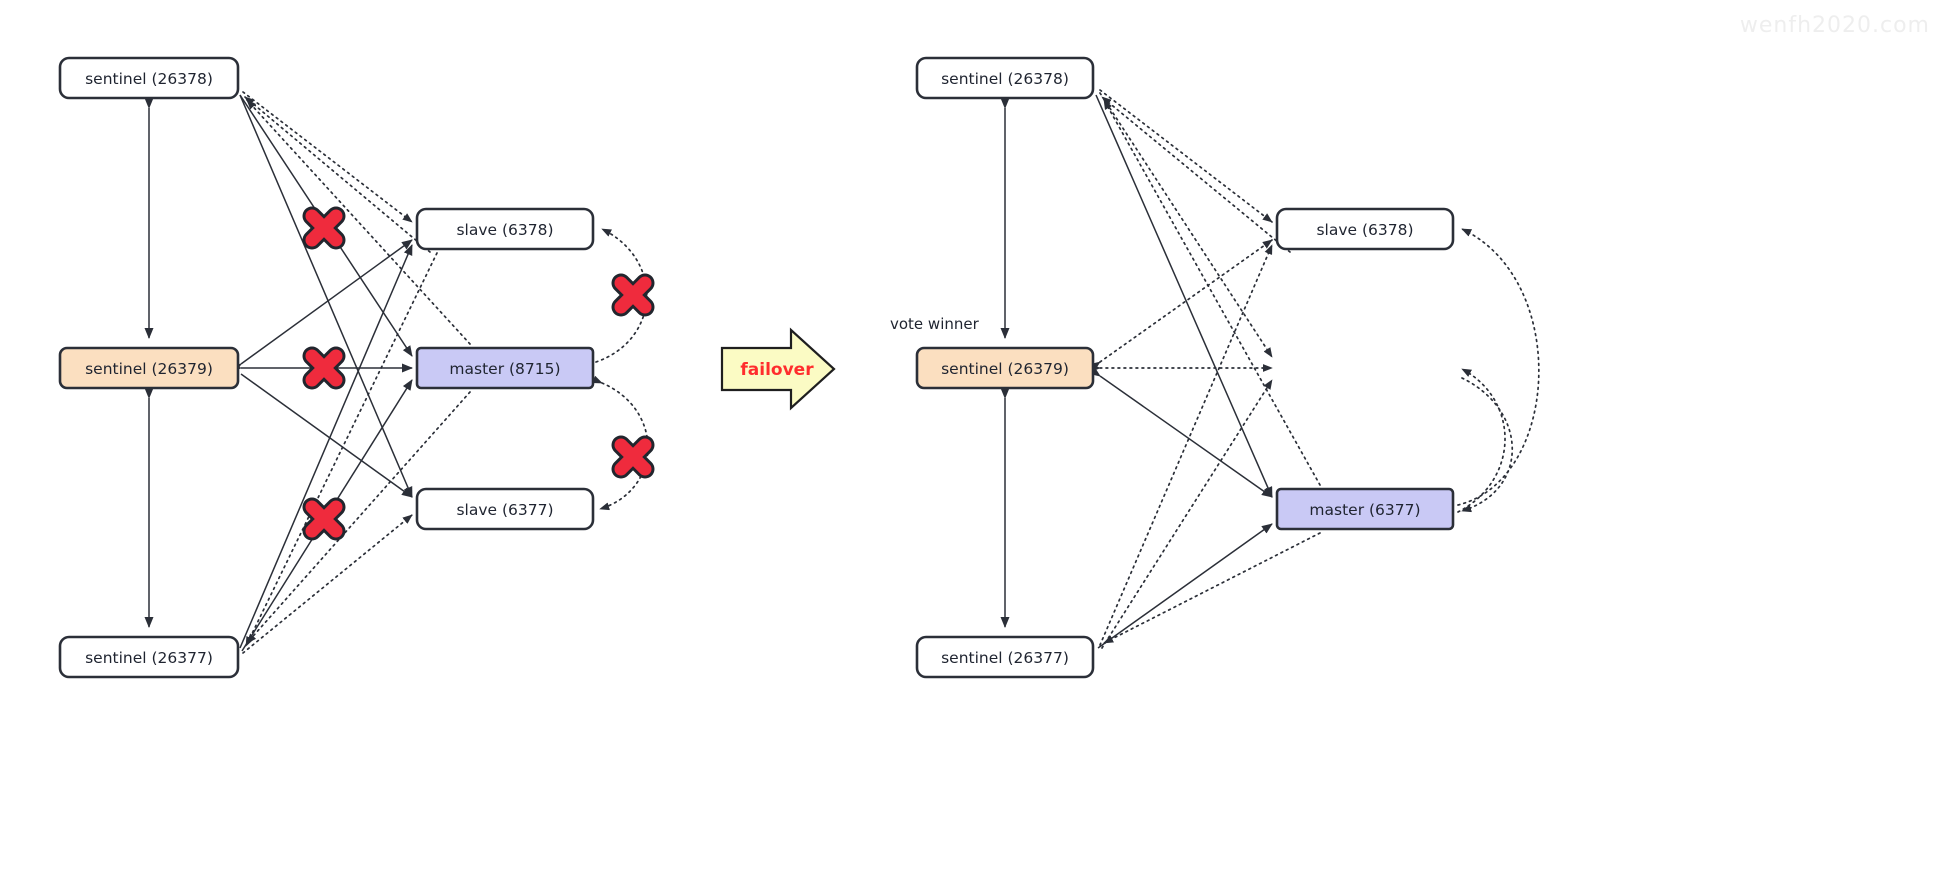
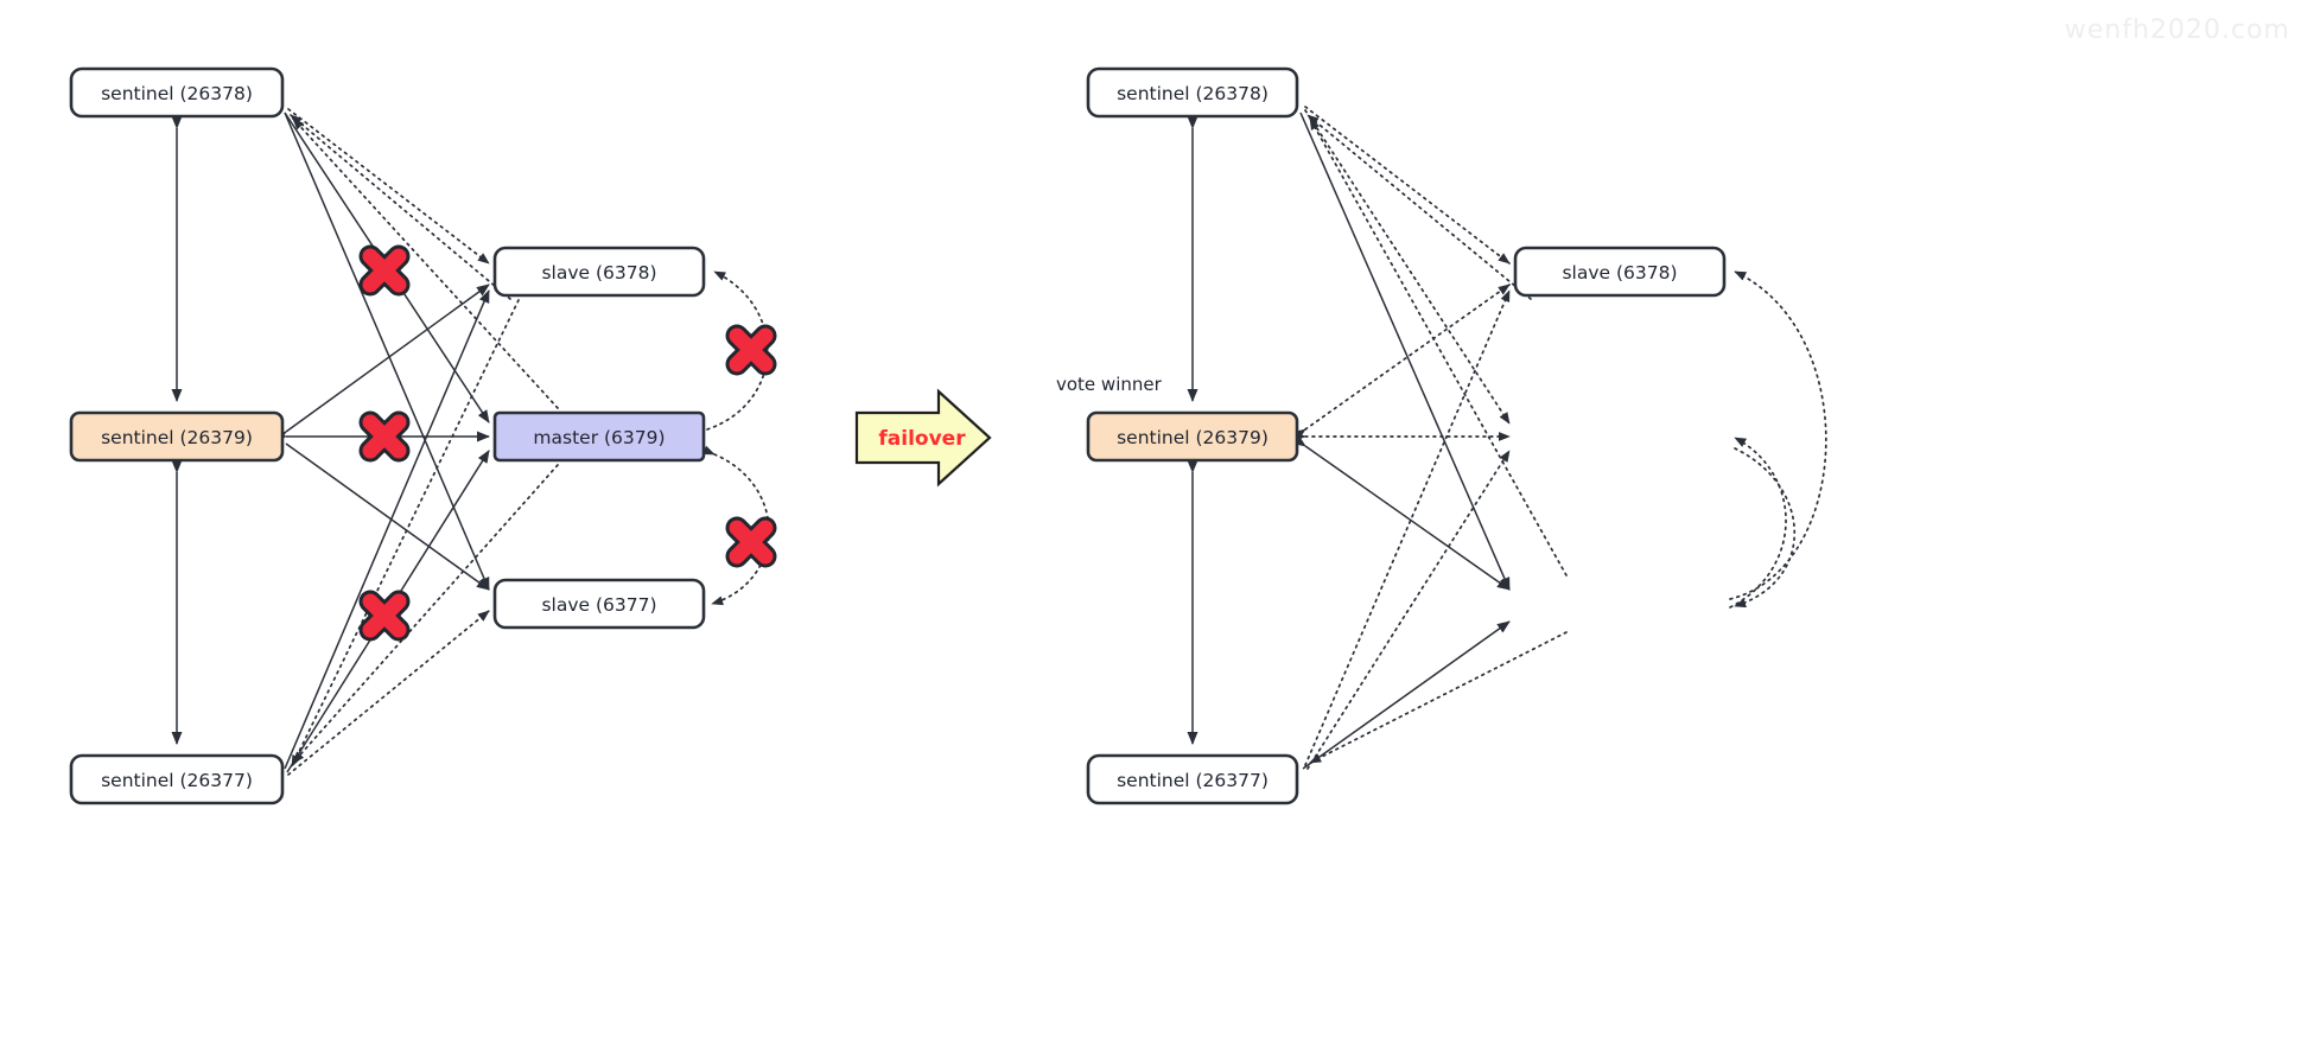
  sentinel (26378)
  sentinel (26379)
  sentinel (26377)
  slave (6378)
- master (8715)
+ master (6379)
  slave (6377)
  failover
  sentinel (26378)
  sentinel (26379)
  sentinel (26377)
  slave (6378)
- master (6377)
  vote winner
